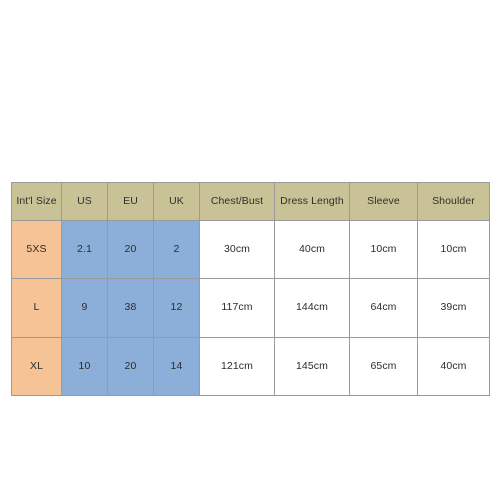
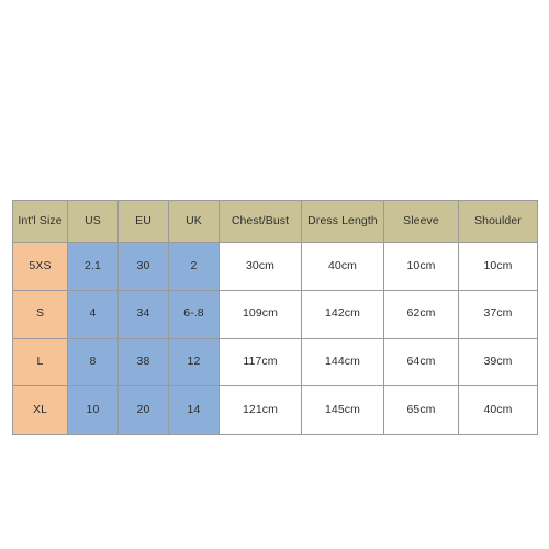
  Int'l Size	US	EU	UK	Chest/Bust	Dress Length	Sleeve	Shoulder
- 5XS	2.1	20	2	30cm	40cm	10cm	10cm
+ 5XS	2.1	30	2	30cm	40cm	10cm	10cm
+ S	4	34	6-.8	109cm	142cm	62cm	37cm
- L	9	38	12	117cm	144cm	64cm	39cm
+ L	8	38	12	117cm	144cm	64cm	39cm
  XL	10	20	14	121cm	145cm	65cm	40cm
